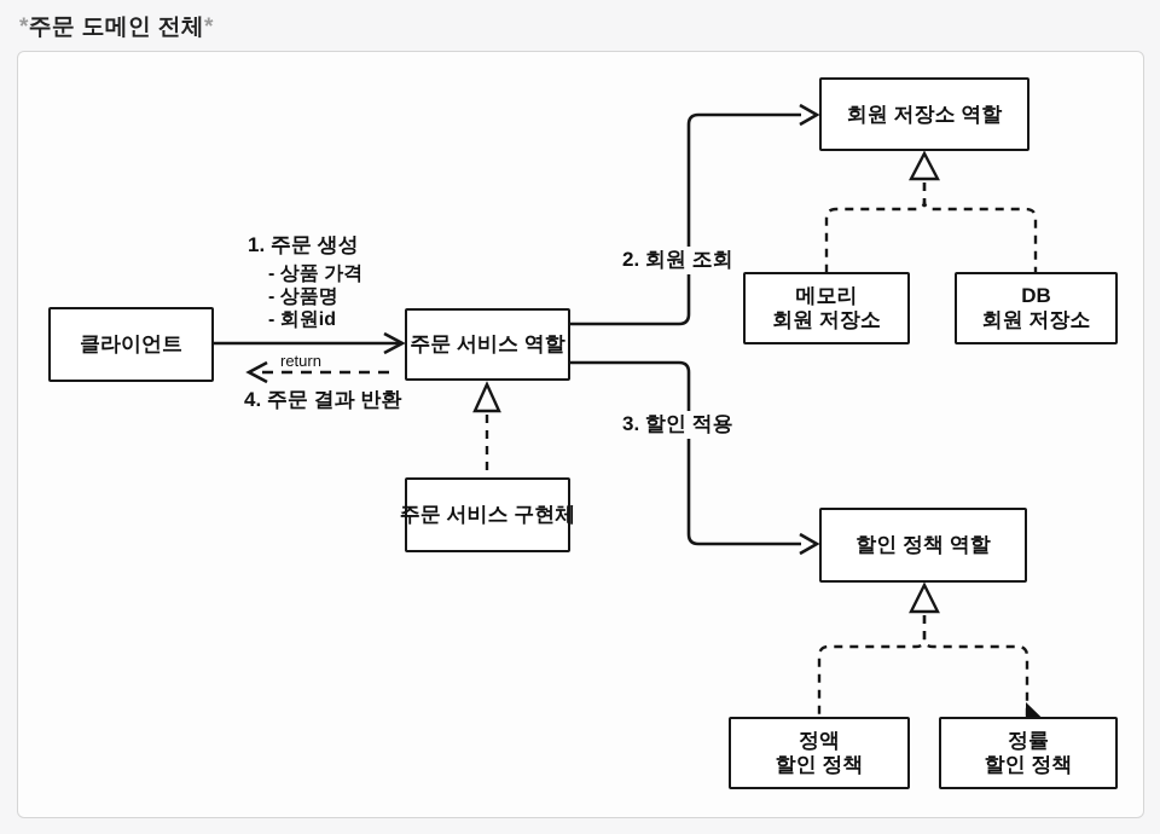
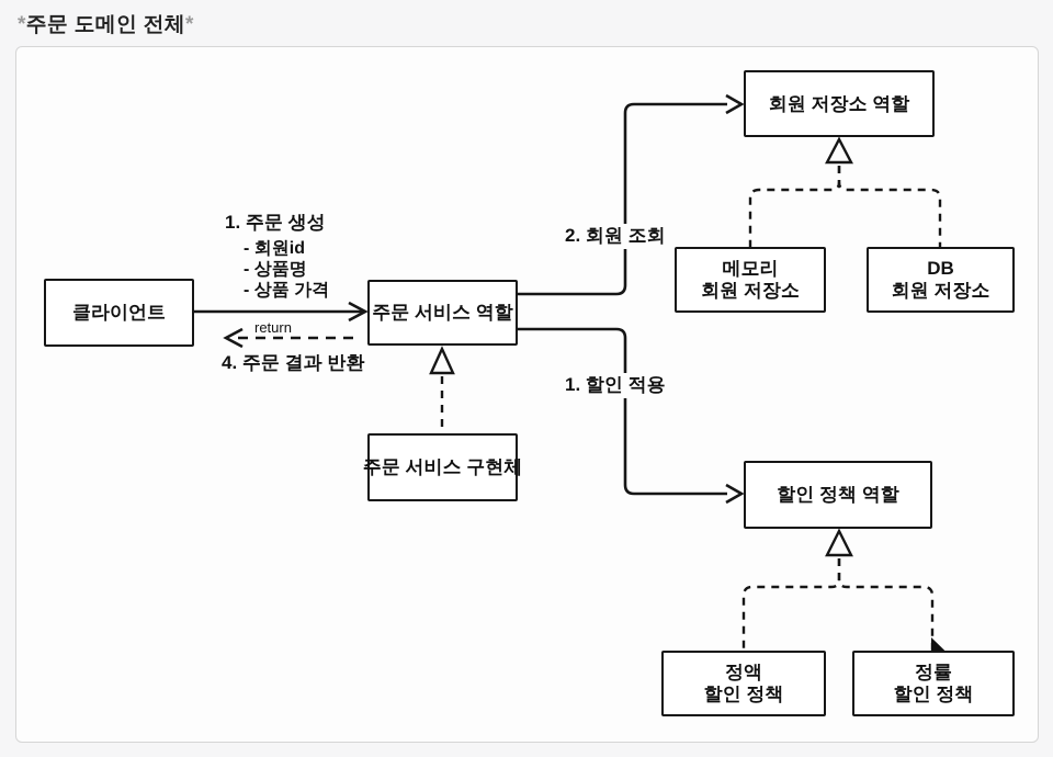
  *주문 도메인 전체*
  클라이언트
  주문 서비스 역할
  주문 서비스 구현체
  회원 저장소 역할
  메모리
  회원 저장소
  DB
  회원 저장소
  할인 정책 역할
  정액
  할인 정책
  정률
  할인 정책
  1. 주문 생성
- - 상품 가격
+ - 회원id
  - 상품명
- - 회원id
+ - 상품 가격
  return
  4. 주문 결과 반환
  2. 회원 조회
- 3. 할인 적용
+ 1. 할인 적용
